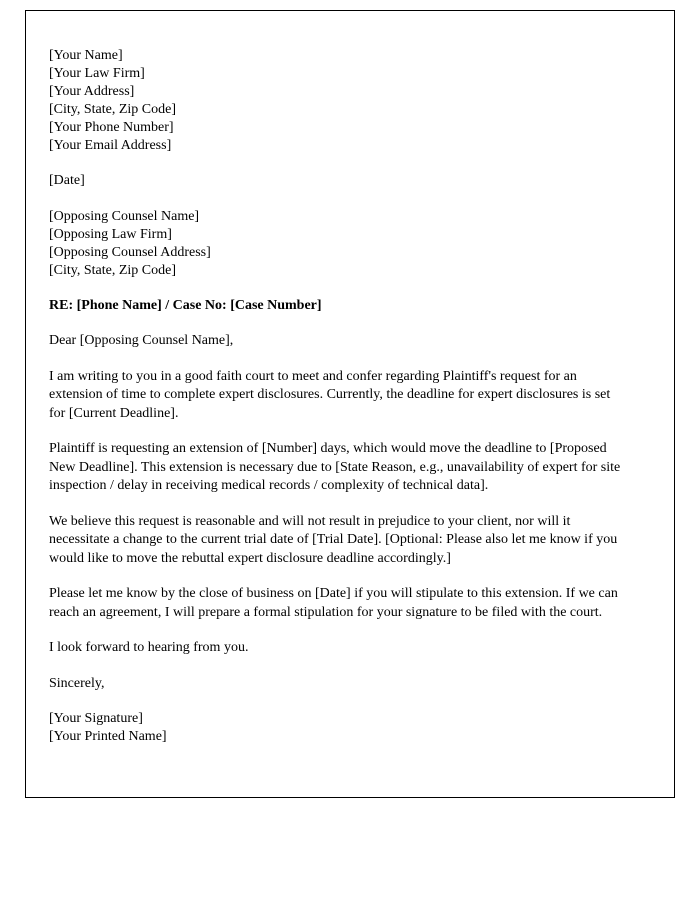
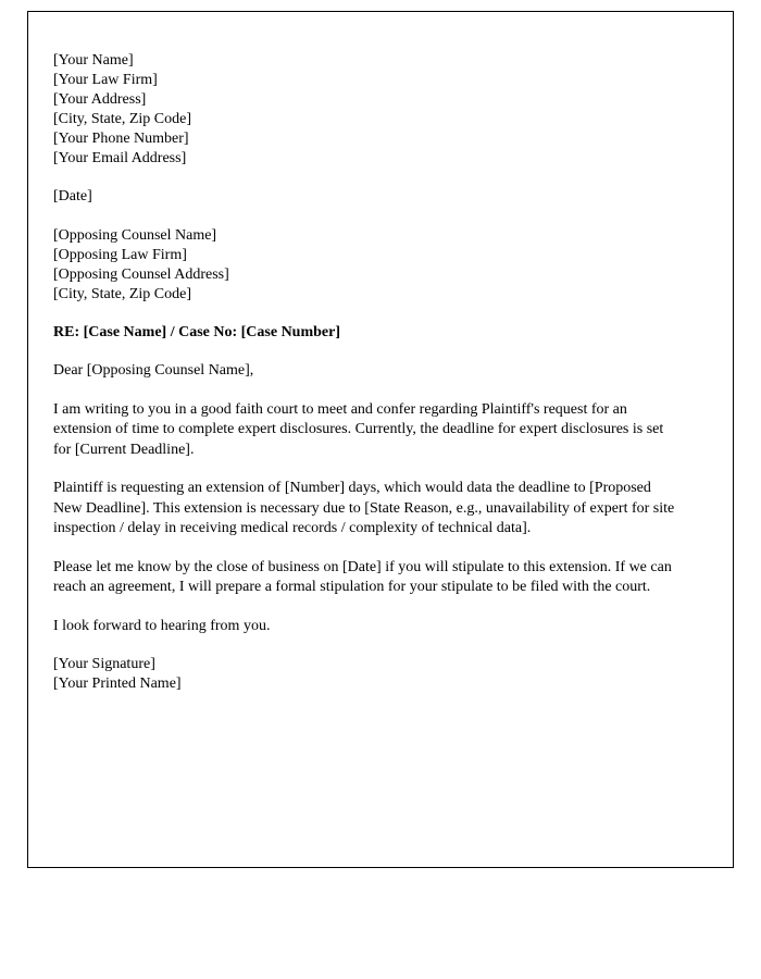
  [Your Name]
  [Your Law Firm]
  [Your Address]
  [City, State, Zip Code]
  [Your Phone Number]
  [Your Email Address]
  [Date]
  [Opposing Counsel Name]
  [Opposing Law Firm]
  [Opposing Counsel Address]
  [City, State, Zip Code]
- RE: [Phone Name] / Case No: [Case Number]
+ RE: [Case Name] / Case No: [Case Number]
  Dear [Opposing Counsel Name],
  I am writing to you in a good faith court to meet and confer regarding Plaintiff's request for an extension of time to complete expert disclosures. Currently, the deadline for expert disclosures is set for [Current Deadline].
- Plaintiff is requesting an extension of [Number] days, which would move the deadline to [Proposed New Deadline]. This extension is necessary due to [State Reason, e.g., unavailability of expert for site inspection / delay in receiving medical records / complexity of technical data].
+ Plaintiff is requesting an extension of [Number] days, which would data the deadline to [Proposed New Deadline]. This extension is necessary due to [State Reason, e.g., unavailability of expert for site inspection / delay in receiving medical records / complexity of technical data].
- We believe this request is reasonable and will not result in prejudice to your client, nor will it necessitate a change to the current trial date of [Trial Date]. [Optional: Please also let me know if you would like to move the rebuttal expert disclosure deadline accordingly.]
- Please let me know by the close of business on [Date] if you will stipulate to this extension. If we can reach an agreement, I will prepare a formal stipulation for your signature to be filed with the court.
+ Please let me know by the close of business on [Date] if you will stipulate to this extension. If we can reach an agreement, I will prepare a formal stipulation for your stipulate to be filed with the court.
  I look forward to hearing from you.
- Sincerely,
  [Your Signature]
  [Your Printed Name]
